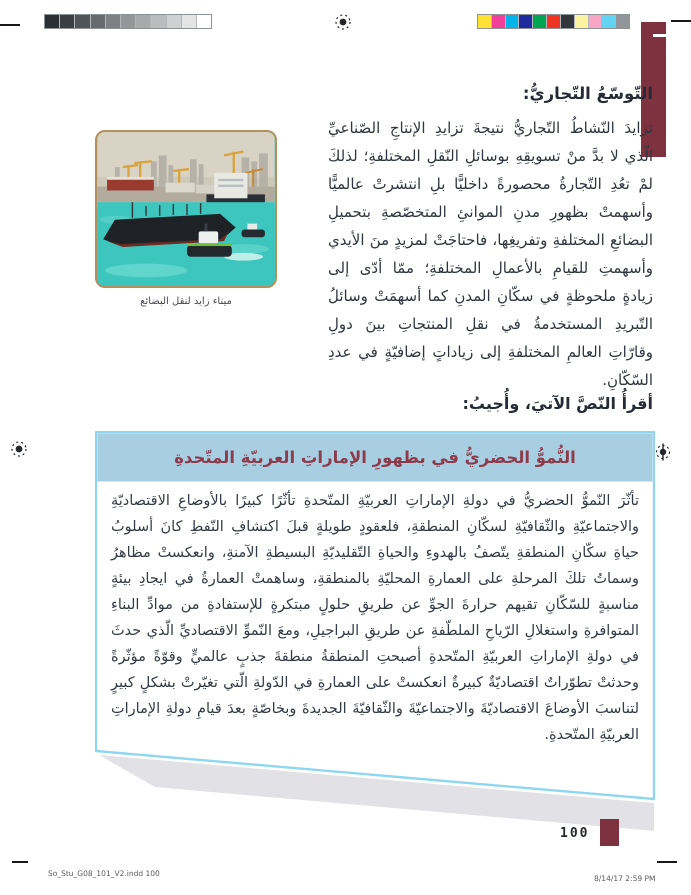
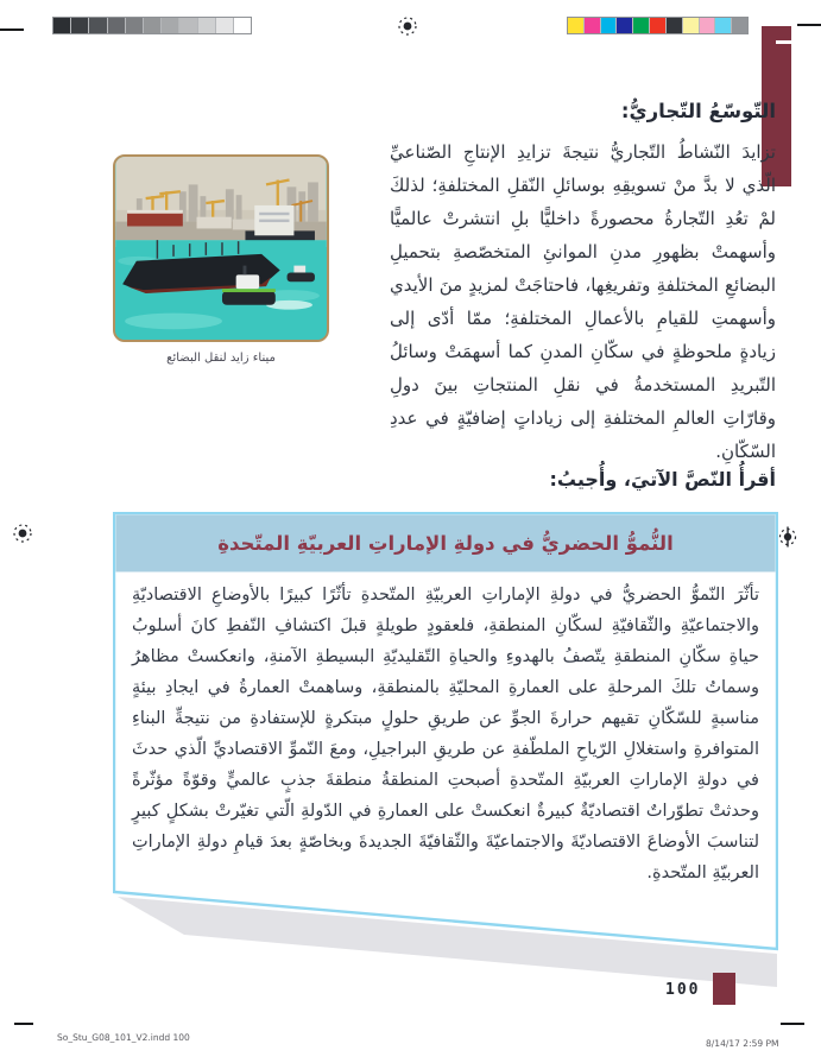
  التّوسّعُ التّجاريُّ:
  تزايدَ النّشاطُ التّجاريُّ نتيجةَ تزايدِ الإنتاجِ الصّناعيِّ الّذي لا بدَّ منْ تسويقِهِ بوسائلِ النّقلِ المختلفةِ؛ لذلكَ لمْ تعُدِ التّجارةُ محصورةً داخليًّا بلِ انتشرتْ عالميًّا وأسهمتْ بظهورِ مدنِ الموانئِ المتخصّصةِ بتحميلِ البضائعِ المختلفةِ وتفريغِها، فاحتاجَتْ لمزيدٍ منَ الأيدي وأسهمتِ للقيامِ بالأعمالِ المختلفةِ؛ ممّا أدّى إلى زيادةٍ ملحوظةٍ في سكّانِ المدنِ كما أسهمَتْ وسائلُ التّبريدِ المستخدمةُ في نقلِ المنتجاتِ بينَ دولِ وقارّاتِ العالمِ المختلفةِ إلى زياداتٍ إضافيّةٍ في عددِ السّكّانِ.
  ميناء زايد لنقل البضائع
  أقرأُ النّصَّ الآتيَ، وأُجيبُ:
- النُّموُّ الحضريُّ في بظهورِ الإماراتِ العربيّةِ المتّحدةِ
+ النُّموُّ الحضريُّ في دولةِ الإماراتِ العربيّةِ المتّحدةِ
- تأثّرَ النّموُّ الحضريُّ في دولةِ الإماراتِ العربيّةِ المتّحدةِ تأثّرًا كبيرًا بالأوضاعِ الاقتصاديّةِ والاجتماعيّةِ والثّقافيّةِ لسكّانِ المنطقةِ، فلعقودٍ طويلةٍ قبلَ اكتشافِ النّفطِ كانَ أسلوبُ حياةِ سكّانِ المنطقةِ يتّصفُ بالهدوءِ والحياةِ التّقليديّةِ البسيطةِ الآمنةِ، وانعكستْ مظاهرُ وسماتُ تلكَ المرحلةِ على العمارةِ المحليّةِ بالمنطقةِ، وساهمتْ العمارةُ في ايجادِ بيئةٍ مناسبةٍ للسّكّانِ تقيهم حرارةَ الجوِّ عن طريقِ حلولٍ مبتكرةٍ للإستفادةِ من موادِّ البناءِ المتوافرةِ واستغلالِ الرّياحِ الملطّفةِ عن طريقِ البراجيلِ، ومعَ النّموِّ الاقتصاديِّ الّذي حدثَ في دولةِ الإماراتِ العربيّةِ المتّحدةِ أصبحتِ المنطقةُ منطقةَ جذبٍ عالميٍّ وقوّةً مؤثّرةً وحدثتْ تطوّراتٌ اقتصاديّةٌ كبيرةٌ انعكستْ على العمارةِ في الدّولةِ الّتي تغيّرتْ بشكلٍ كبيرٍ لتناسبَ الأوضاعَ الاقتصاديّةَ والاجتماعيّةَ والثّقافيّةَ الجديدةَ وبخاصّةٍ بعدَ قيامِ دولةِ الإماراتِ العربيّةِ المتّحدةِ.
+ تأثّرَ النّموُّ الحضريُّ في دولةِ الإماراتِ العربيّةِ المتّحدةِ تأثّرًا كبيرًا بالأوضاعِ الاقتصاديّةِ والاجتماعيّةِ والثّقافيّةِ لسكّانِ المنطقةِ، فلعقودٍ طويلةٍ قبلَ اكتشافِ النّفطِ كانَ أسلوبُ حياةِ سكّانِ المنطقةِ يتّصفُ بالهدوءِ والحياةِ التّقليديّةِ البسيطةِ الآمنةِ، وانعكستْ مظاهرُ وسماتُ تلكَ المرحلةِ على العمارةِ المحليّةِ بالمنطقةِ، وساهمتْ العمارةُ في ايجادِ بيئةٍ مناسبةٍ للسّكّانِ تقيهم حرارةَ الجوِّ عن طريقِ حلولٍ مبتكرةٍ للإستفادةِ من نتيجةِّ البناءِ المتوافرةِ واستغلالِ الرّياحِ الملطّفةِ عن طريقِ البراجيلِ، ومعَ النّموِّ الاقتصاديِّ الّذي حدثَ في دولةِ الإماراتِ العربيّةِ المتّحدةِ أصبحتِ المنطقةُ منطقةَ جذبٍ عالميٍّ وقوّةً مؤثّرةً وحدثتْ تطوّراتٌ اقتصاديّةٌ كبيرةٌ انعكستْ على العمارةِ في الدّولةِ الّتي تغيّرتْ بشكلٍ كبيرٍ لتناسبَ الأوضاعَ الاقتصاديّةَ والاجتماعيّةَ والثّقافيّةَ الجديدةَ وبخاصّةٍ بعدَ قيامِ دولةِ الإماراتِ العربيّةِ المتّحدةِ.
  100
  So_Stu_G08_101_V2.indd 100
  8/14/17 2:59 PM
